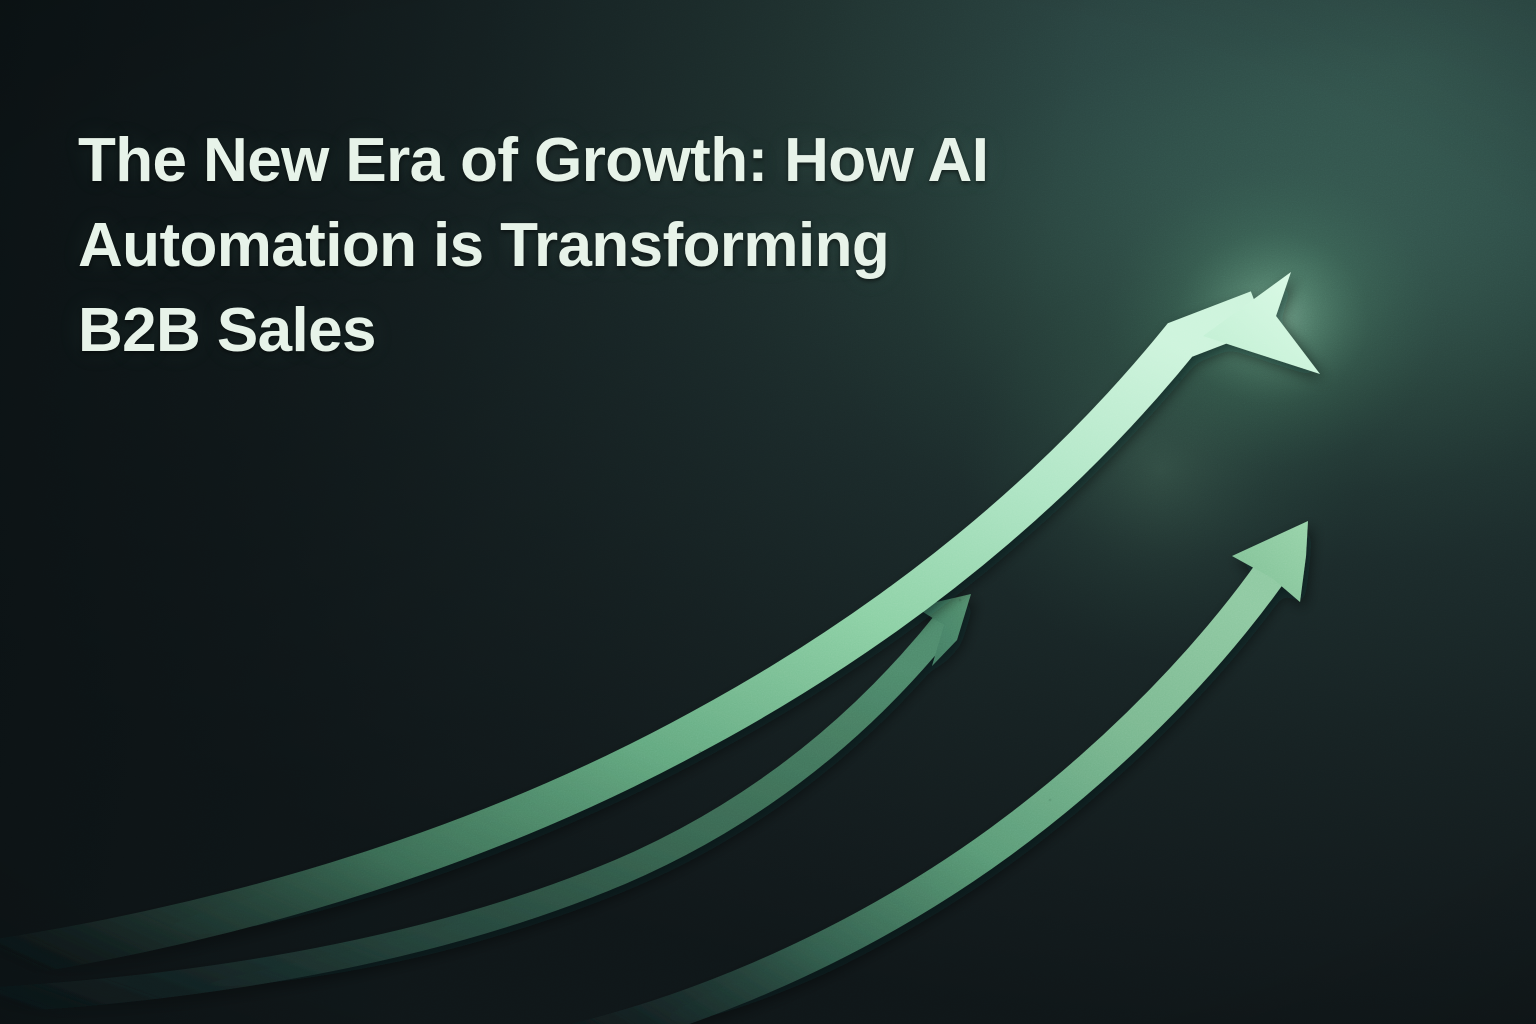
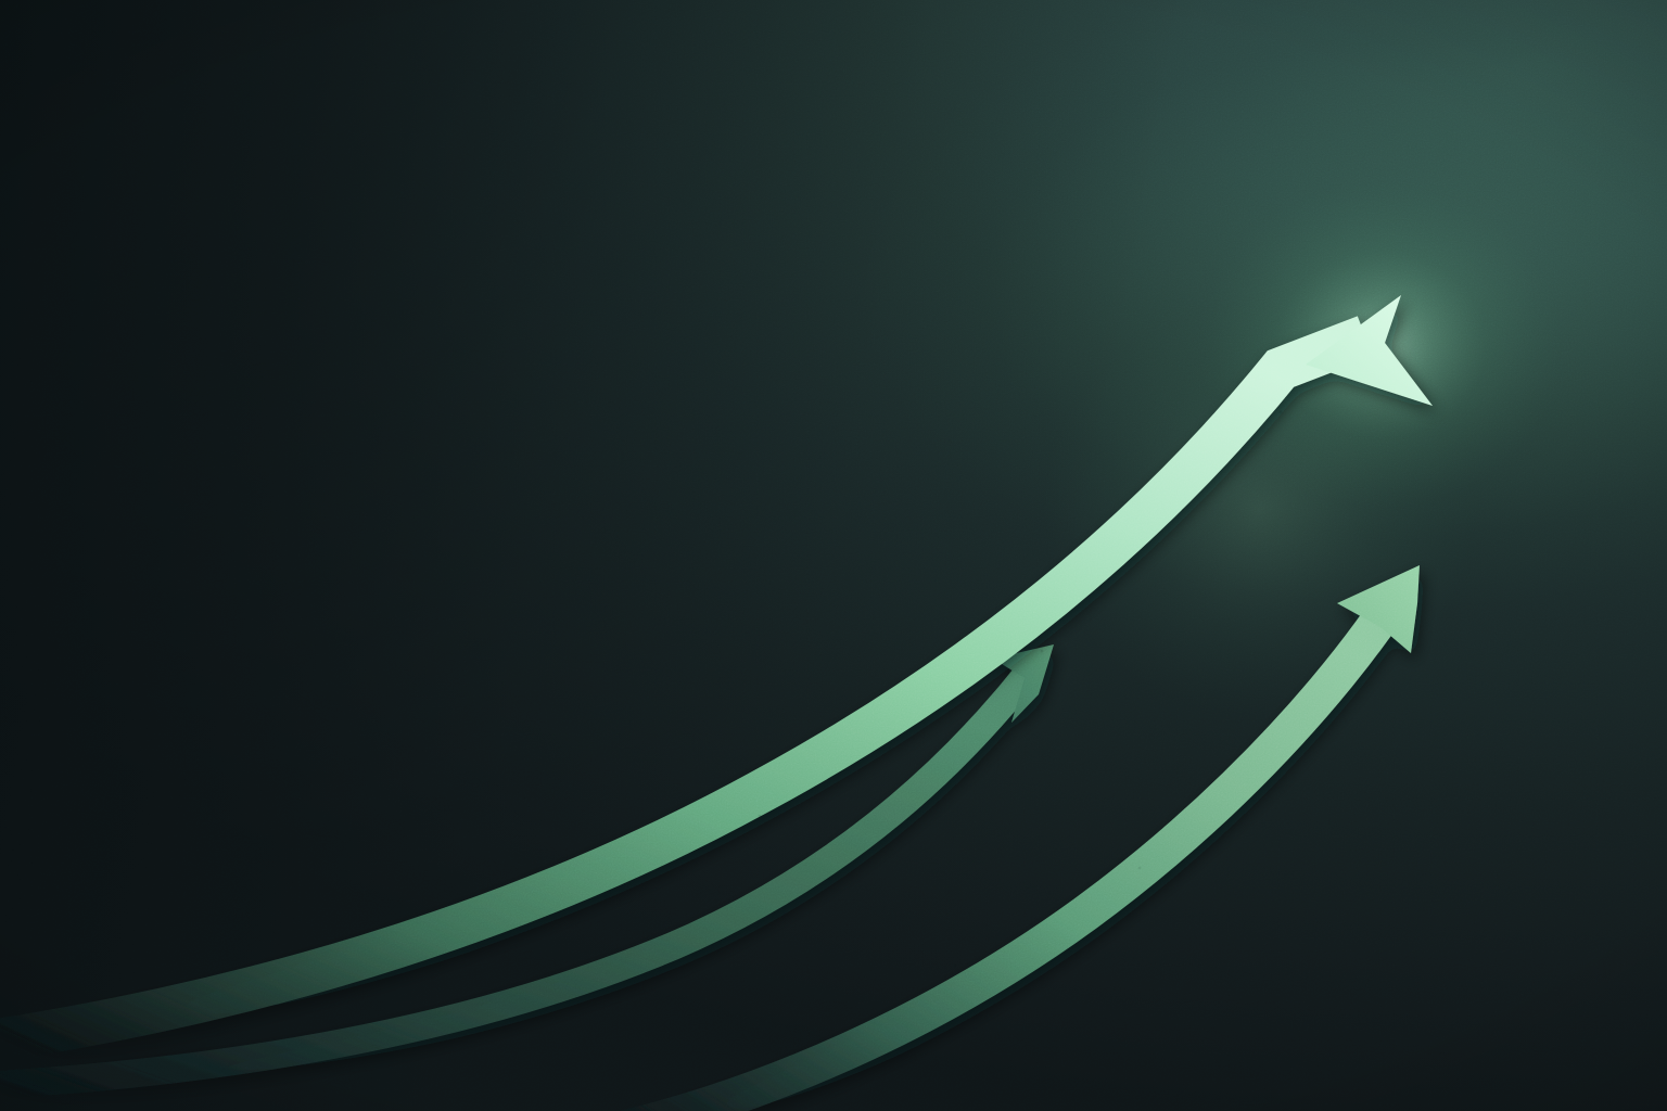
- The New Era of Growth: How AI
- Automation is Transforming
- B2B Sales
